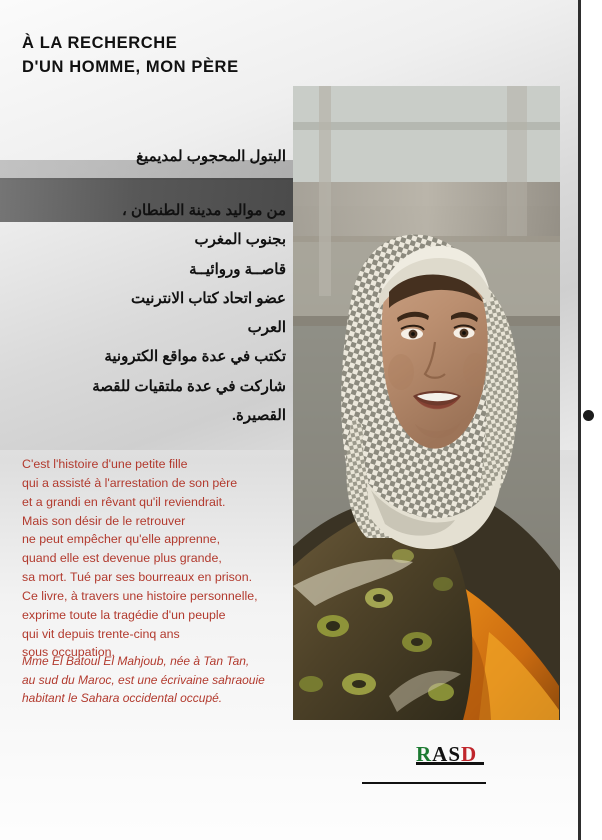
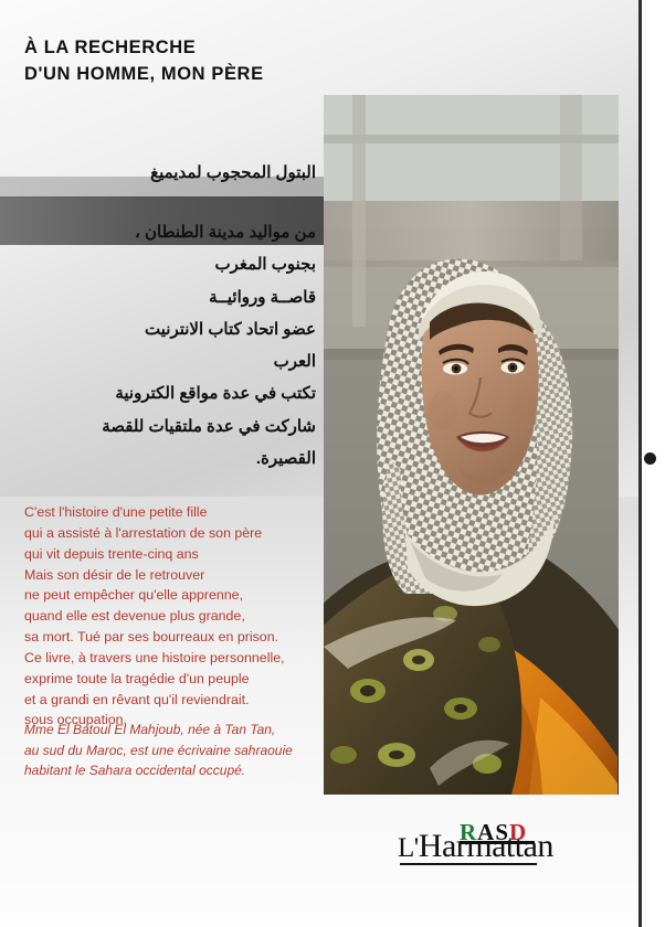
  À LA RECHERCHE
  D'UN HOMME, MON PÈRE
  البتول المحجوب لمديميغ
  من مواليد مدينة الطنطان ،
  بجنوب المغرب
  قاصــة وروائيــة
  عضو اتحاد كتاب الانترنيت
  العرب
  تكتب في عدة مواقع الكترونية
  شاركت في عدة ملتقيات للقصة
  القصيرة.
  C'est l'histoire d'une petite fille
  qui a assisté à l'arrestation de son père
- et a grandi en rêvant qu'il reviendrait.
+ qui vit depuis trente-cinq ans
  Mais son désir de le retrouver
  ne peut empêcher qu'elle apprenne,
  quand elle est devenue plus grande,
  sa mort. Tué par ses bourreaux en prison.
  Ce livre, à travers une histoire personnelle,
  exprime toute la tragédie d'un peuple
- qui vit depuis trente-cinq ans
+ et a grandi en rêvant qu'il reviendrait.
  sous occupation.
  Mme El Batoul El Mahjoub, née à Tan Tan,
  au sud du Maroc, est une écrivaine sahraouie
  habitant le Sahara occidental occupé.
+ L'Harmattan
  RASD
